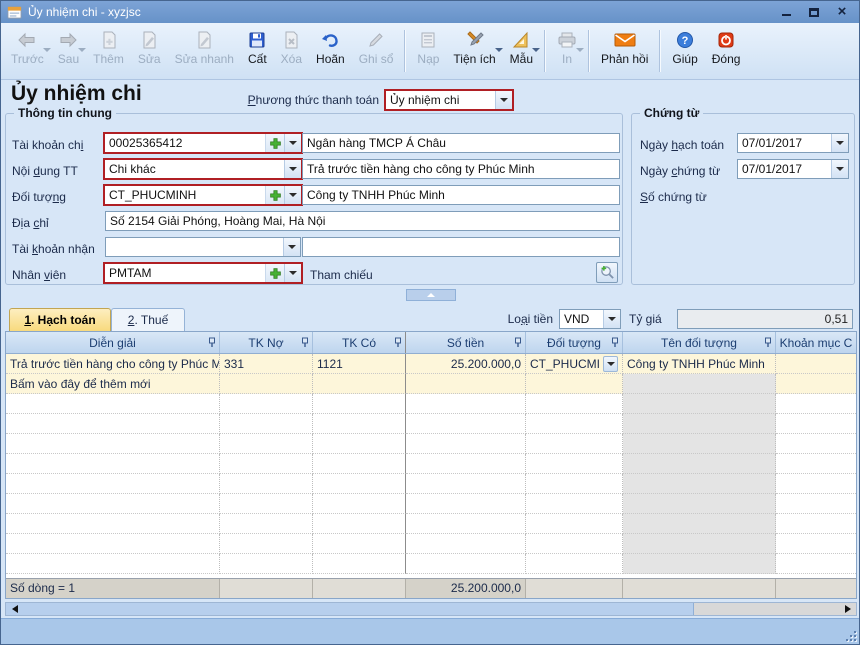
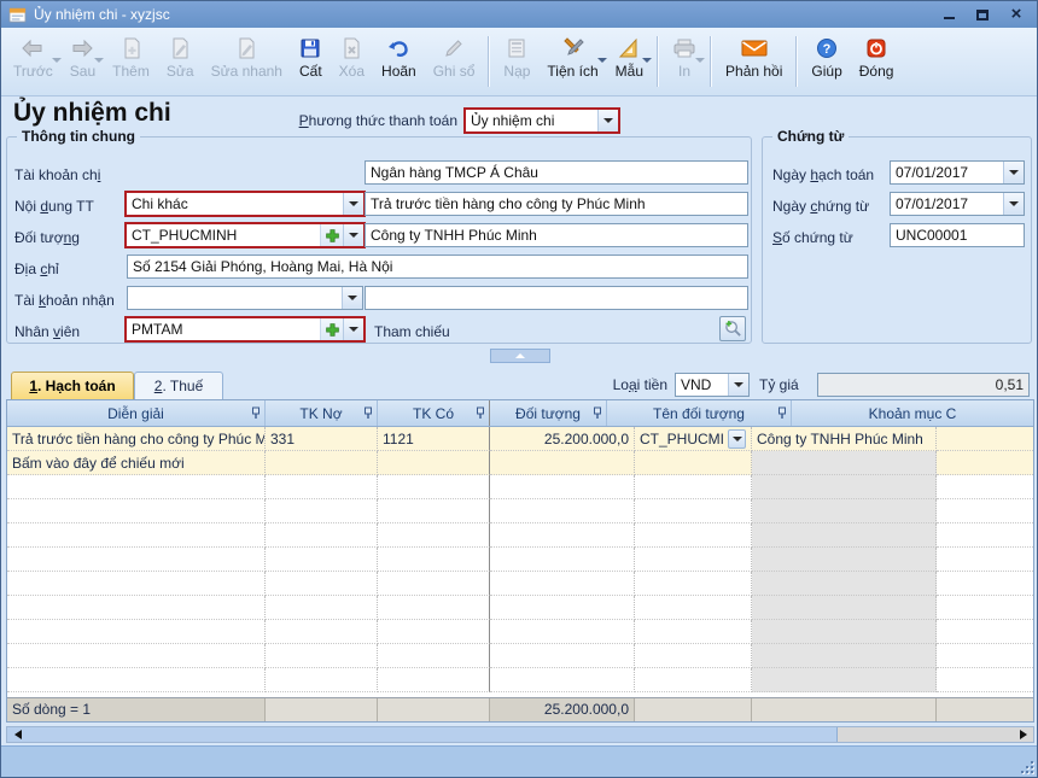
  Ủy nhiệm chi - xyzjsc
  ×
  Trước
  Sau
  Thêm
  Sửa
  Sửa nhanh
  Cất
  Xóa
  Hoãn
  Ghi sổ
  Nạp
  Tiện ích
  Mẫu
  In
  Phản hồi
  ?
  Giúp
  Đóng
  Ủy nhiệm chi
  Phương thức thanh toán
  Ủy nhiệm chi
  Thông tin chung
  Tài khoản chi
- 00025365412
  Ngân hàng TMCP Á Châu
  Nội dung TT
  Chi khác
  Trả trước tiền hàng cho công ty Phúc Minh
  Đối tượng
  CT_PHUCMINH
  Công ty TNHH Phúc Minh
  Địa chỉ
  Số 2154 Giải Phóng, Hoàng Mai, Hà Nội
  Tài khoản nhận
  Nhân viên
  PMTAM
  Tham chiếu
  Chứng từ
  Ngày hạch toán
  07/01/2017
  Ngày chứng từ
  07/01/2017
  Số chứng từ
+ UNC00001
  1
  . Hạch toán
  2
  . Thuế
  Loại tiền
  VND
  Tỷ giá
  0,51
  Diễn giải
  TK Nợ
  TK Có
- Số tiền
  Đối tượng
  Tên đối tượng
  Khoản mục C
  Trả trước tiền hàng cho công ty Phúc M
  331
  1121
  25.200.000,0
  CT_PHUCMI
  Công ty TNHH Phúc Minh
- Bấm vào đây để thêm mới
+ Bấm vào đây để chiếu mới
  Số dòng = 1
  25.200.000,0
